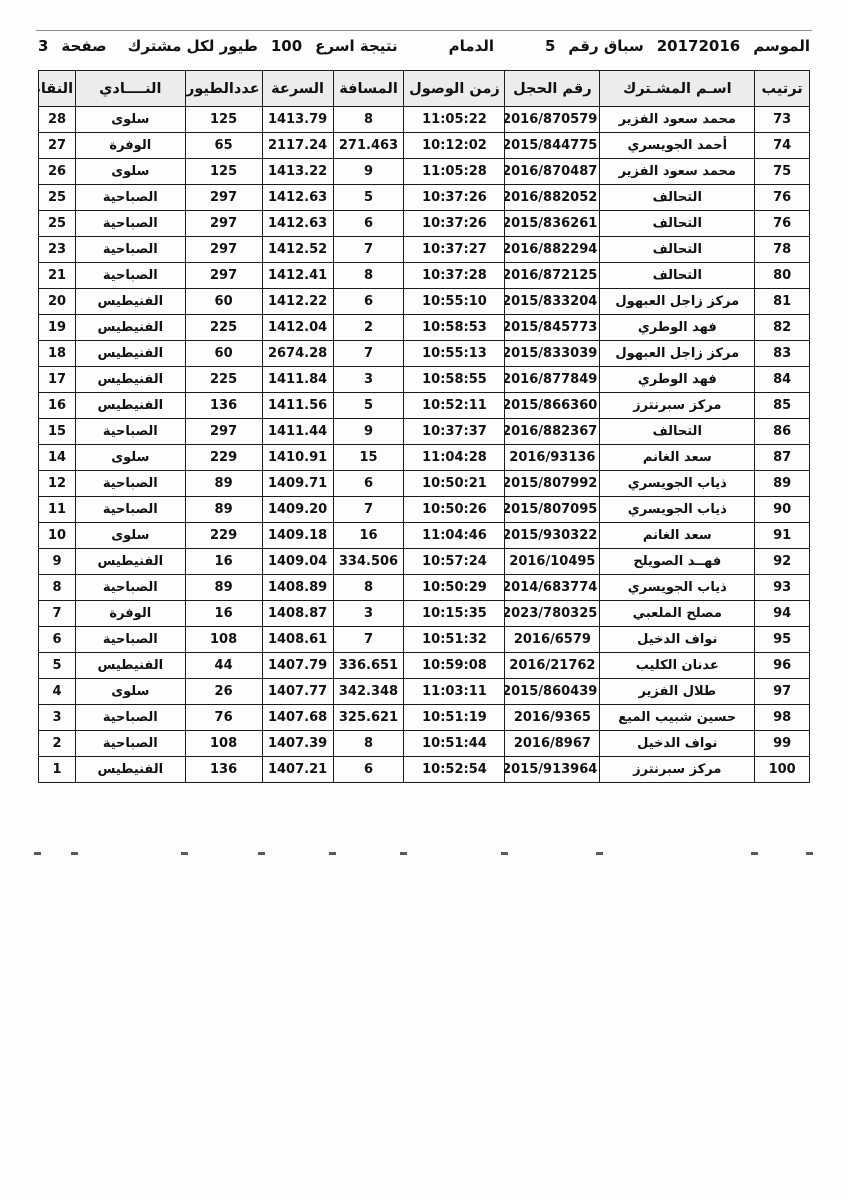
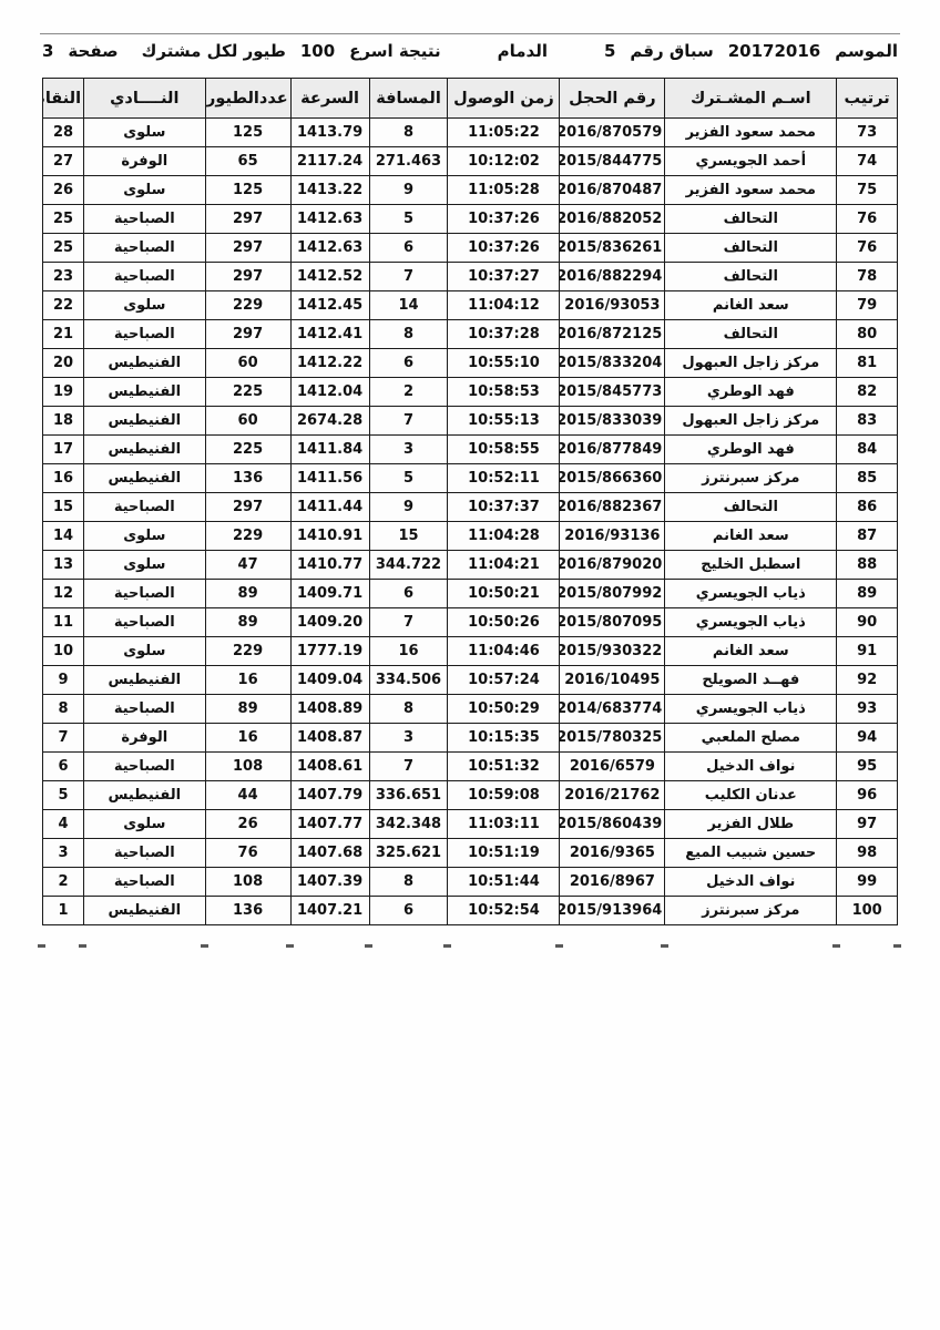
  الموسم
  20172016
  سباق رقم
  5
  الدمام
  نتيجة اسرع
  100
  طيور لكل مشترك
  صفحة
  3
  ترتيب	اسـم المشـترك	رقم الحجل	زمن الوصول	المسافة	السرعة	عددالطيور	النــــادي	النقا
  73	محمد سعود الفزير	2016/870579	11:05:22	8	1413.79	125	سلوى	28
  74	أحمد الجويسري	2015/844775	10:12:02	271.463	2117.24	65	الوفرة	27
  75	محمد سعود الفزير	2016/870487	11:05:28	9	1413.22	125	سلوى	26
  76	التحالف	2016/882052	10:37:26	5	1412.63	297	الصباحية	25
  76	التحالف	2015/836261	10:37:26	6	1412.63	297	الصباحية	25
  78	التحالف	2016/882294	10:37:27	7	1412.52	297	الصباحية	23
+ 79	سعد الغانم	2016/93053	11:04:12	14	1412.45	229	سلوى	22
  80	التحالف	2016/872125	10:37:28	8	1412.41	297	الصباحية	21
  81	مركز زاجل العبهول	2015/833204	10:55:10	6	1412.22	60	الفنيطيس	20
  82	فهد الوطري	2015/845773	10:58:53	2	1412.04	225	الفنيطيس	19
  83	مركز زاجل العبهول	2015/833039	10:55:13	7	2674.28	60	الفنيطيس	18
  84	فهد الوطري	2016/877849	10:58:55	3	1411.84	225	الفنيطيس	17
  85	مركز سبرنترز	2015/866360	10:52:11	5	1411.56	136	الفنيطيس	16
  86	التحالف	2016/882367	10:37:37	9	1411.44	297	الصباحية	15
  87	سعد الغانم	2016/93136	11:04:28	15	1410.91	229	سلوى	14
+ 88	اسطبل الخليج	2016/879020	11:04:21	344.722	1410.77	47	سلوى	13
  89	ذياب الجويسري	2015/807992	10:50:21	6	1409.71	89	الصباحية	12
  90	ذياب الجويسري	2015/807095	10:50:26	7	1409.20	89	الصباحية	11
- 91	سعد الغانم	2015/930322	11:04:46	16	1409.18	229	سلوى	10
+ 91	سعد الغانم	2015/930322	11:04:46	16	1777.19	229	سلوى	10
  92	فهــد الصويلح	2016/10495	10:57:24	334.506	1409.04	16	الفنيطيس	9
  93	ذياب الجويسري	2014/683774	10:50:29	8	1408.89	89	الصباحية	8
- 94	مصلح الملعبي	2023/780325	10:15:35	3	1408.87	16	الوفرة	7
+ 94	مصلح الملعبي	2015/780325	10:15:35	3	1408.87	16	الوفرة	7
  95	نواف الدخيل	2016/6579	10:51:32	7	1408.61	108	الصباحية	6
  96	عدنان الكليب	2016/21762	10:59:08	336.651	1407.79	44	الفنيطيس	5
  97	طلال الفزير	2015/860439	11:03:11	342.348	1407.77	26	سلوى	4
  98	حسين شبيب الميع	2016/9365	10:51:19	325.621	1407.68	76	الصباحية	3
  99	نواف الدخيل	2016/8967	10:51:44	8	1407.39	108	الصباحية	2
  100	مركز سبرنترز	2015/913964	10:52:54	6	1407.21	136	الفنيطيس	1
